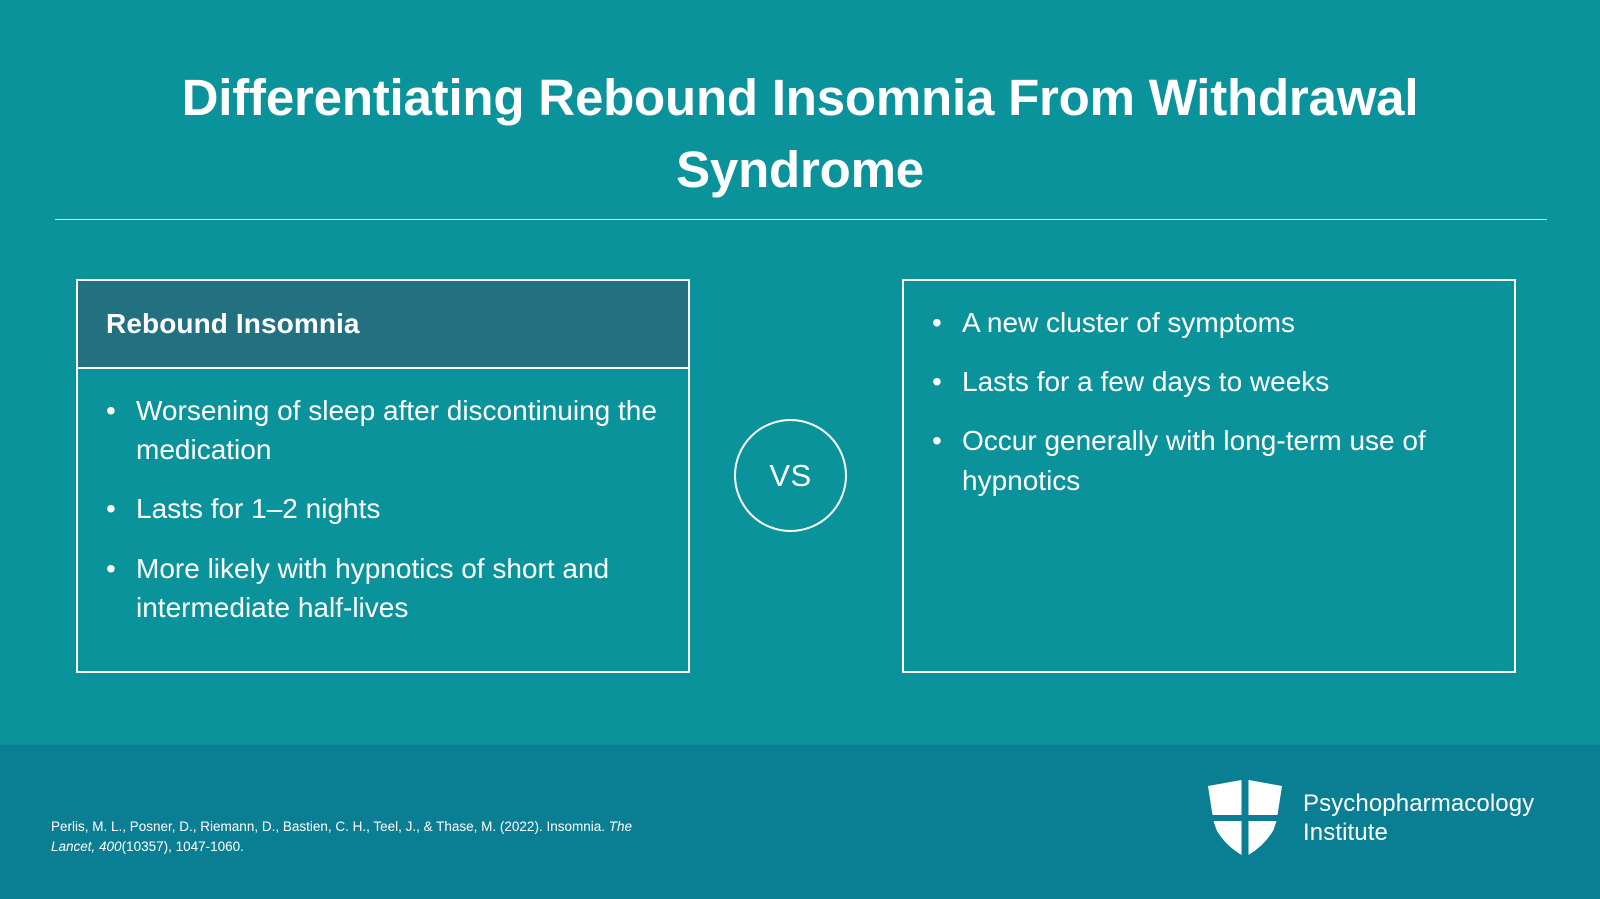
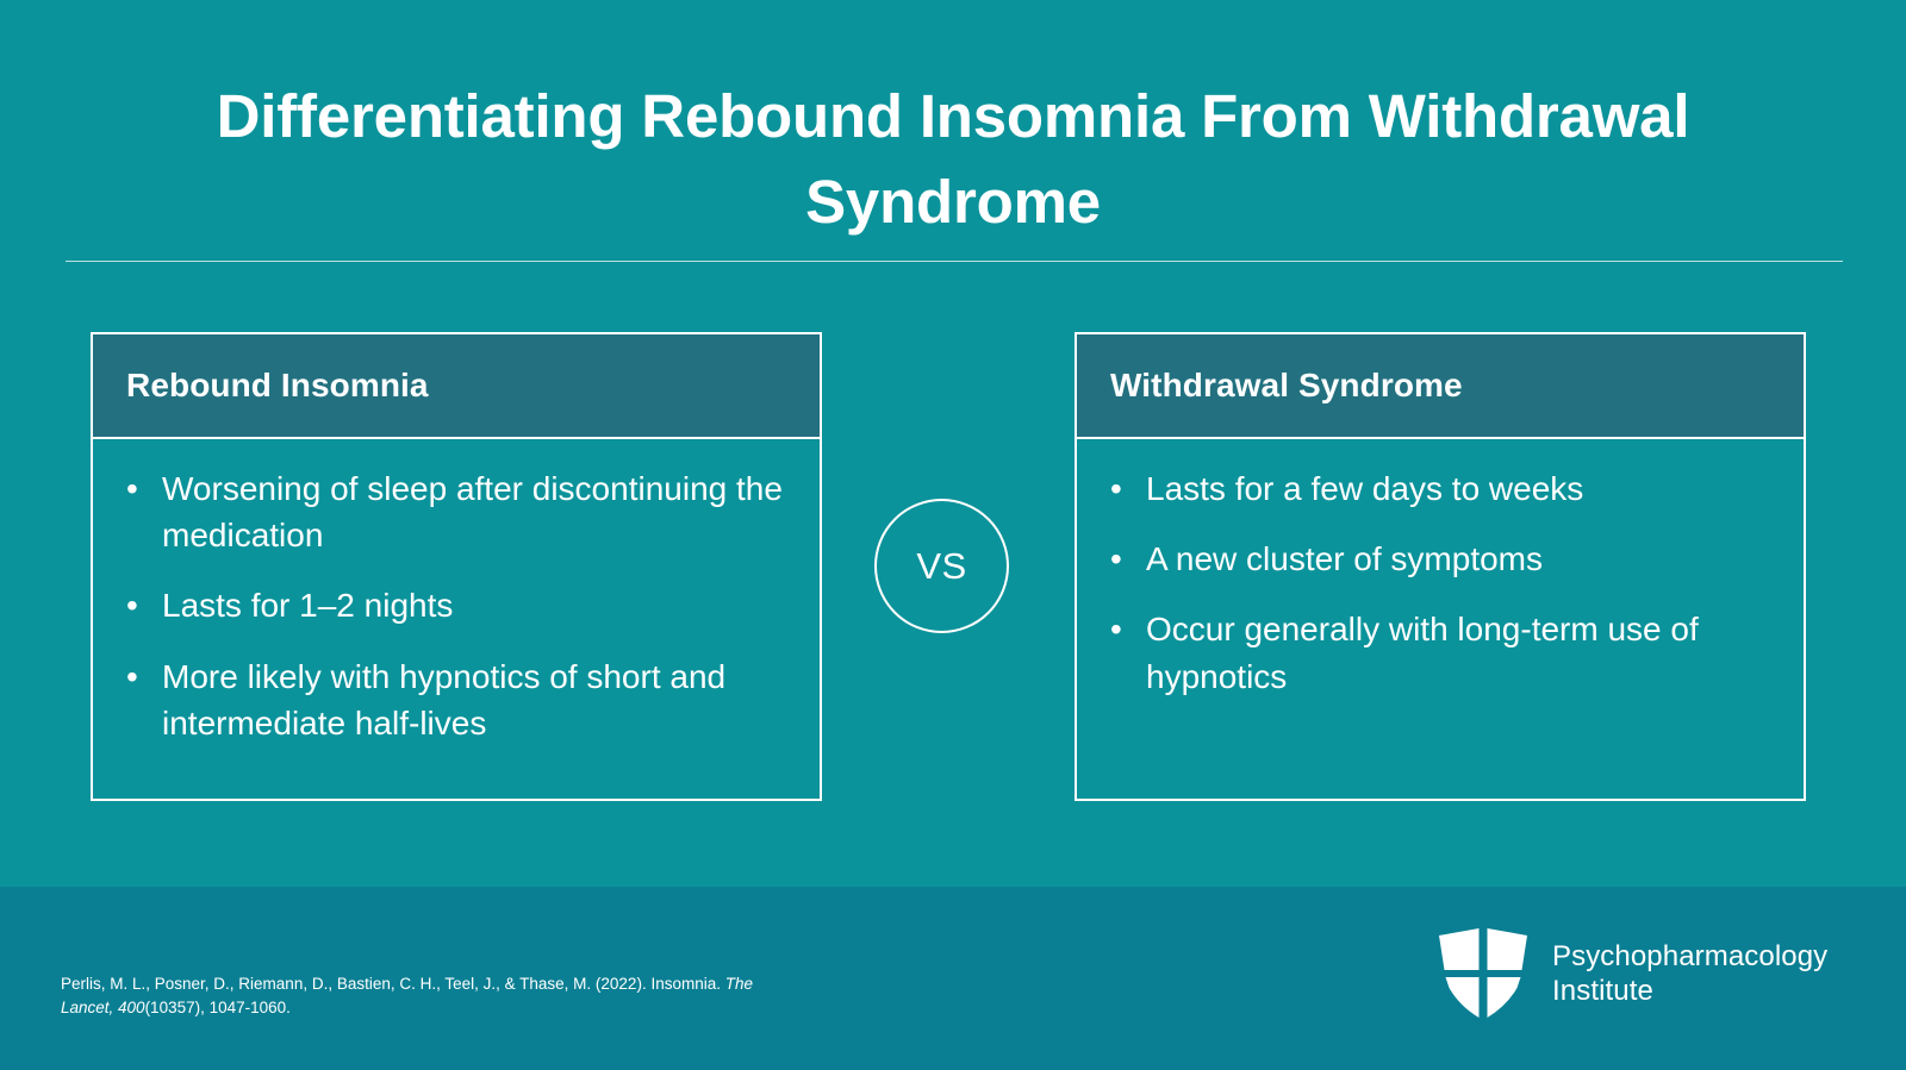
  Differentiating Rebound Insomnia From Withdrawal Syndrome
  Rebound Insomnia
  •
  Worsening of sleep after discontinuing the medication
  •
  Lasts for 1–2 nights
  •
  More likely with hypnotics of short and intermediate half-lives
  VS
+ Withdrawal Syndrome
  •
- A new cluster of symptoms
+ Lasts for a few days to weeks
  •
- Lasts for a few days to weeks
+ A new cluster of symptoms
  •
  Occur generally with long-term use of hypnotics
  Perlis, M. L., Posner, D., Riemann, D., Bastien, C. H., Teel, J., & Thase, M. (2022). Insomnia. The Lancet, 400(10357), 1047-1060.
  Psychopharmacology
  Institute
